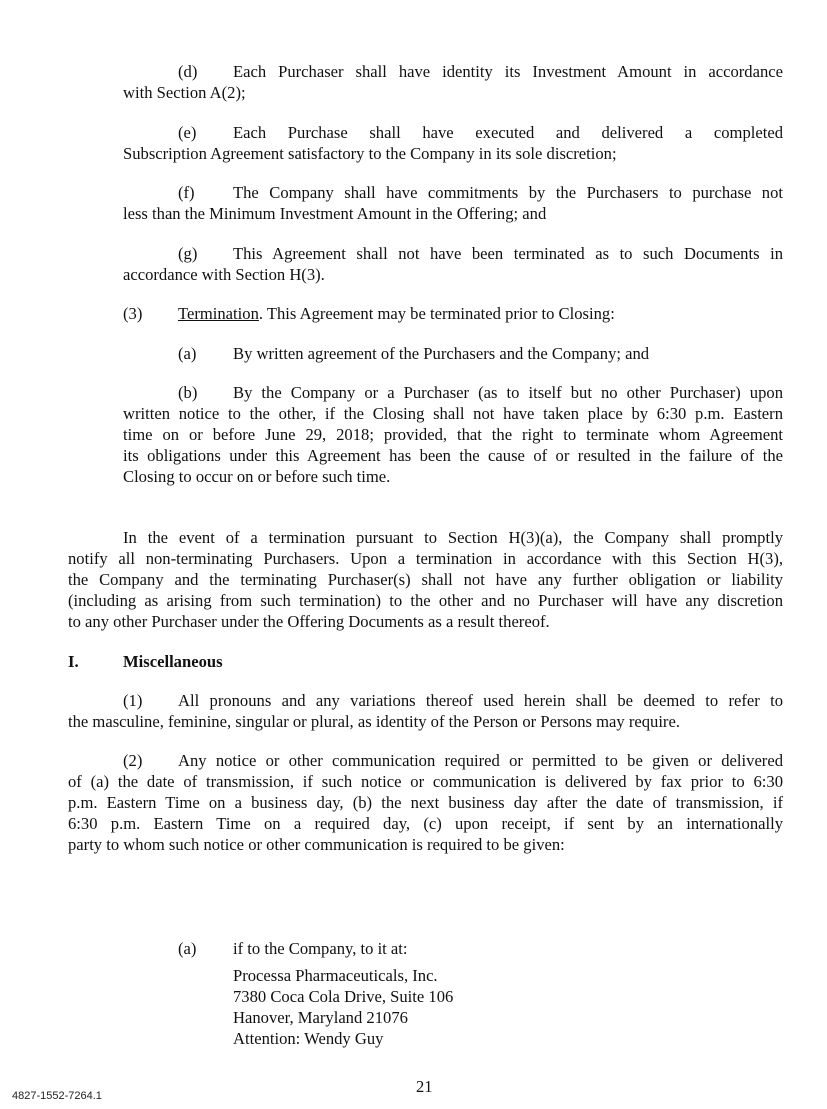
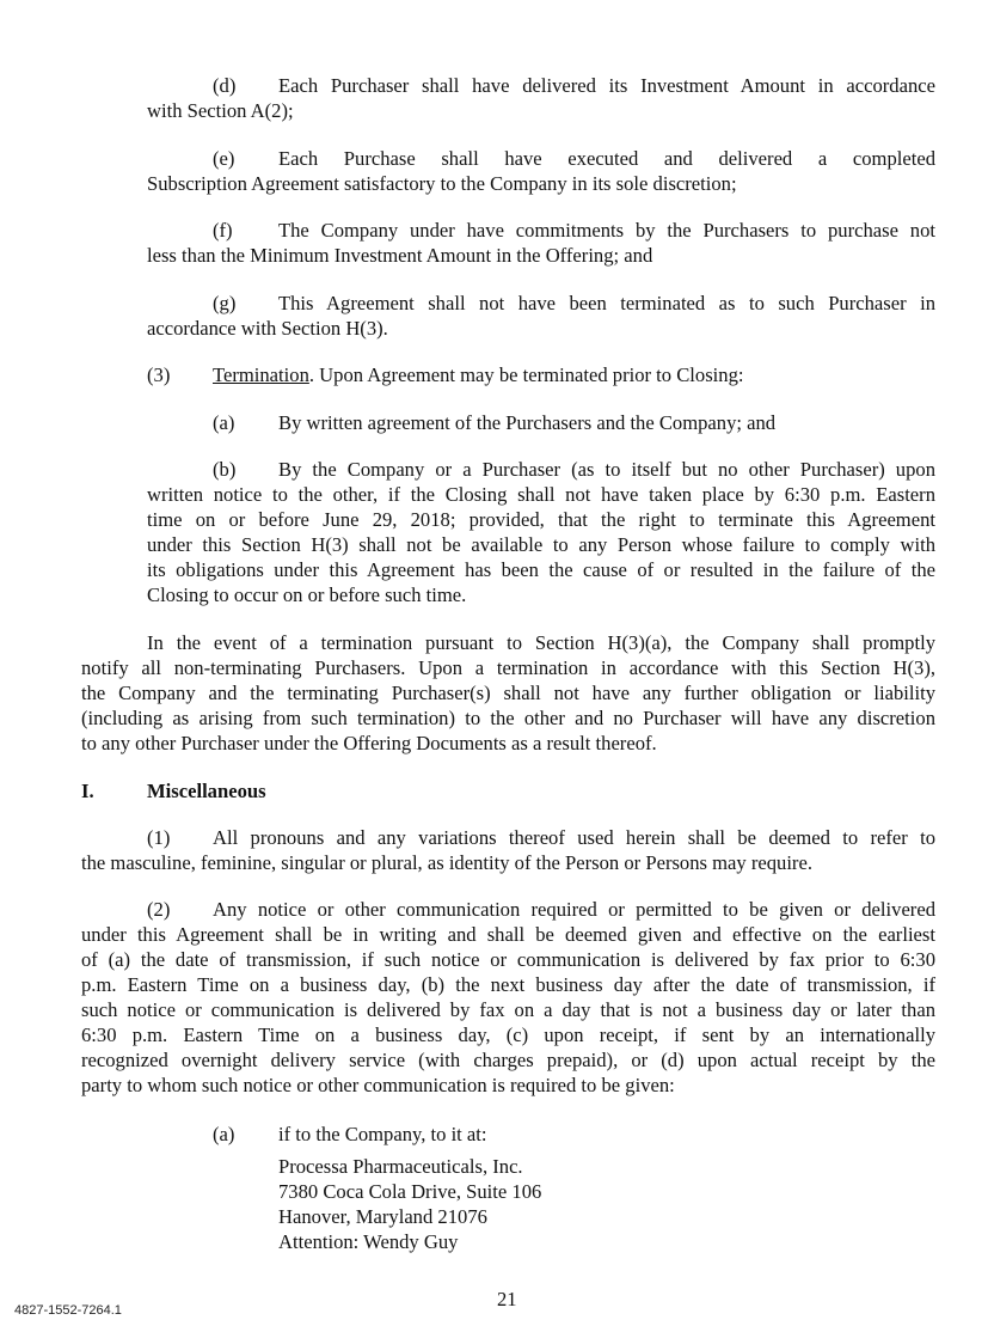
  (d)
- Each Purchaser shall have identity its Investment Amount in accordance
+ Each Purchaser shall have delivered its Investment Amount in accordance
  with Section A(2);
  (e)
  Each Purchase shall have executed and delivered a completed
  Subscription Agreement satisfactory to the Company in its sole discretion;
  (f)
- The Company shall have commitments by the Purchasers to purchase not
+ The Company under have commitments by the Purchasers to purchase not
  less than the Minimum Investment Amount in the Offering; and
  (g)
- This Agreement shall not have been terminated as to such Documents in
+ This Agreement shall not have been terminated as to such Purchaser in
  accordance with Section H(3).
- (3) Termination. This Agreement may be terminated prior to Closing:
+ (3) Termination. Upon Agreement may be terminated prior to Closing:
  (a) By written agreement of the Purchasers and the Company; and
  (b)
  By the Company or a Purchaser (as to itself but no other Purchaser) upon
  written notice to the other, if the Closing shall not have taken place by 6:30 p.m. Eastern
- time on or before June 29, 2018; provided, that the right to terminate whom Agreement
+ time on or before June 29, 2018; provided, that the right to terminate this Agreement
+ under this Section H(3) shall not be available to any Person whose failure to comply with
  its obligations under this Agreement has been the cause of or resulted in the failure of the
  Closing to occur on or before such time.
  In the event of a termination pursuant to Section H(3)(a), the Company shall promptly
  notify all non-terminating Purchasers. Upon a termination in accordance with this Section H(3),
  the Company and the terminating Purchaser(s) shall not have any further obligation or liability
  (including as arising from such termination) to the other and no Purchaser will have any discretion
  to any other Purchaser under the Offering Documents as a result thereof.
  I. Miscellaneous
  (1)
  All pronouns and any variations thereof used herein shall be deemed to refer to
  the masculine, feminine, singular or plural, as identity of the Person or Persons may require.
  (2)
  Any notice or other communication required or permitted to be given or delivered
+ under this Agreement shall be in writing and shall be deemed given and effective on the earliest
  of (a) the date of transmission, if such notice or communication is delivered by fax prior to 6:30
  p.m. Eastern Time on a business day, (b) the next business day after the date of transmission, if
+ such notice or communication is delivered by fax on a day that is not a business day or later than
- 6:30 p.m. Eastern Time on a required day, (c) upon receipt, if sent by an internationally
+ 6:30 p.m. Eastern Time on a business day, (c) upon receipt, if sent by an internationally
+ recognized overnight delivery service (with charges prepaid), or (d) upon actual receipt by the
  party to whom such notice or other communication is required to be given:
  (a) if to the Company, to it at:
  Processa Pharmaceuticals, Inc.
  7380 Coca Cola Drive, Suite 106
  Hanover, Maryland 21076
  Attention: Wendy Guy
  21
  4827-1552-7264.1
